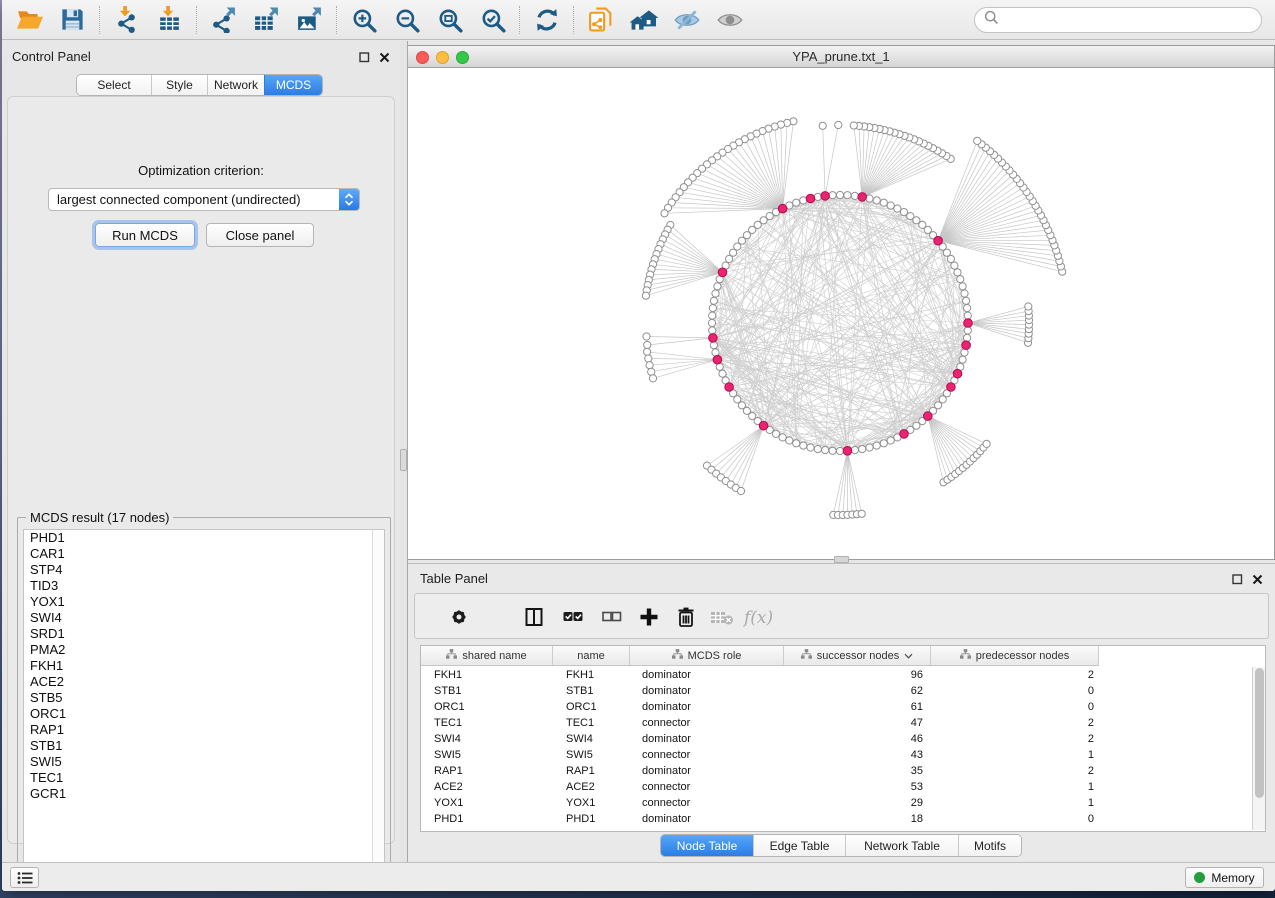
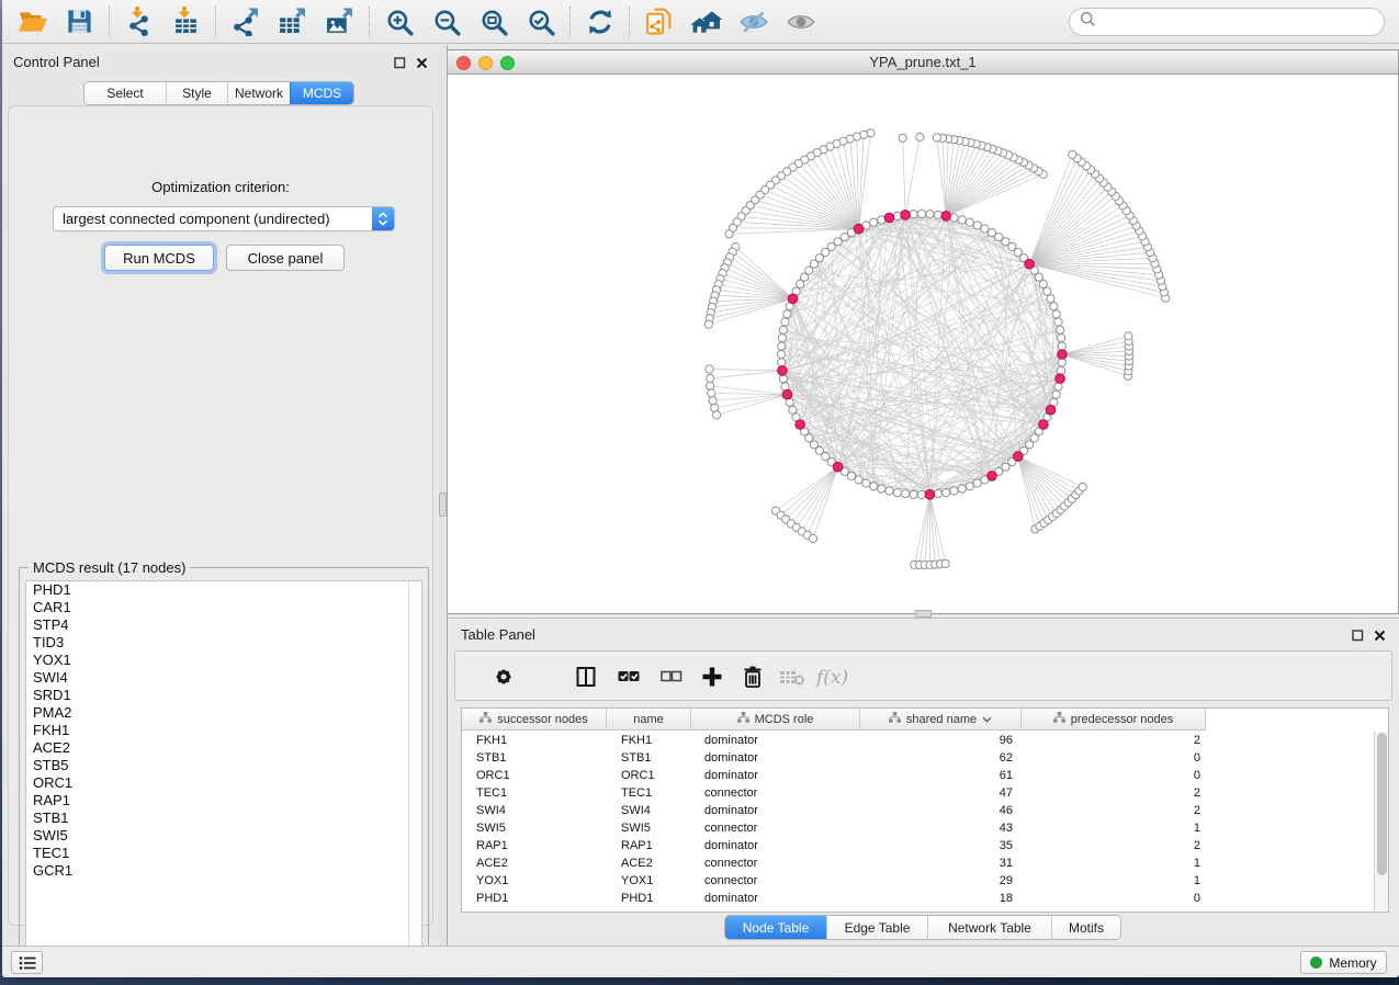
  Control Panel
  Select
  Style
  Network
  MCDS
  Optimization criterion:
  largest connected component (undirected)
  Run MCDS
  Close panel
  MCDS result (17 nodes)
  PHD1
  CAR1
  STP4
  TID3
  YOX1
  SWI4
  SRD1
  PMA2
  FKH1
  ACE2
  STB5
  ORC1
  RAP1
  STB1
  SWI5
  TEC1
  GCR1
  YPA_prune.txt_1
  Table Panel
  f(x)
- shared name
+ successor nodes
  name
  MCDS role
- successor nodes
+ shared name
  predecessor nodes
  FKH1
  FKH1
  dominator
  96
  2
  STB1
  STB1
  dominator
  62
  0
  ORC1
  ORC1
  dominator
  61
  0
  TEC1
  TEC1
  connector
  47
  2
  SWI4
  SWI4
  dominator
  46
  2
  SWI5
  SWI5
  connector
  43
  1
  RAP1
  RAP1
  dominator
  35
  2
  ACE2
  ACE2
  connector
- 53
+ 31
  1
  YOX1
  YOX1
  connector
  29
  1
  PHD1
  PHD1
  dominator
  18
  0
  Node Table
  Edge Table
  Network Table
  Motifs
  Memory
